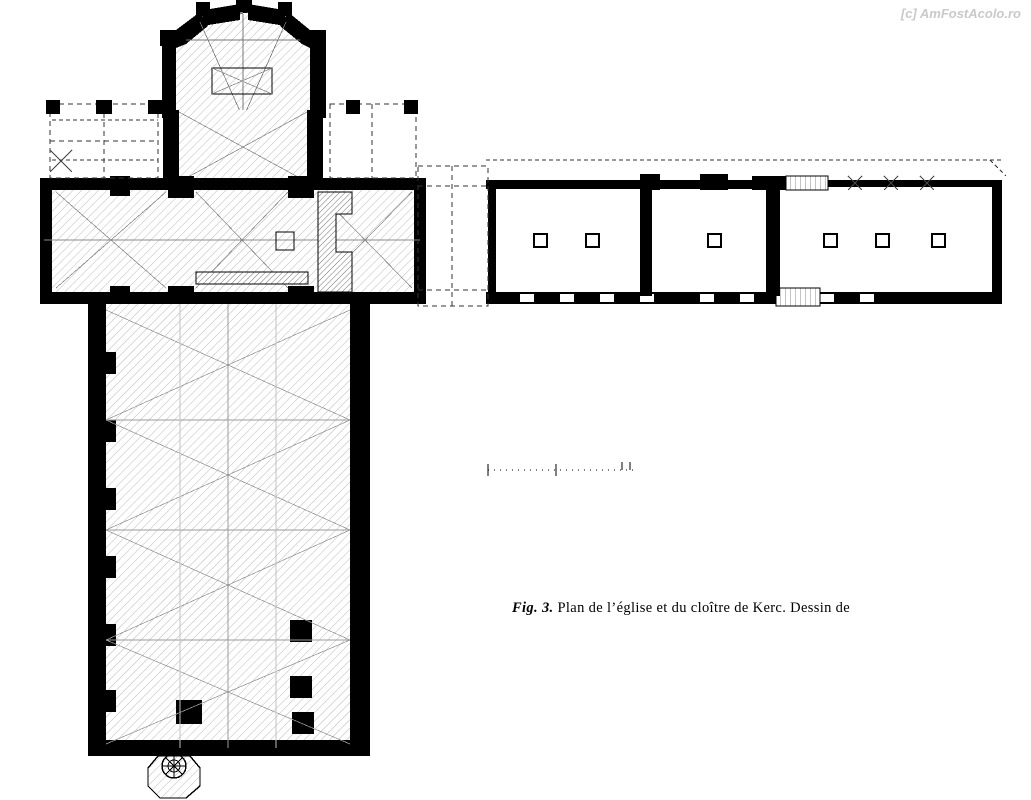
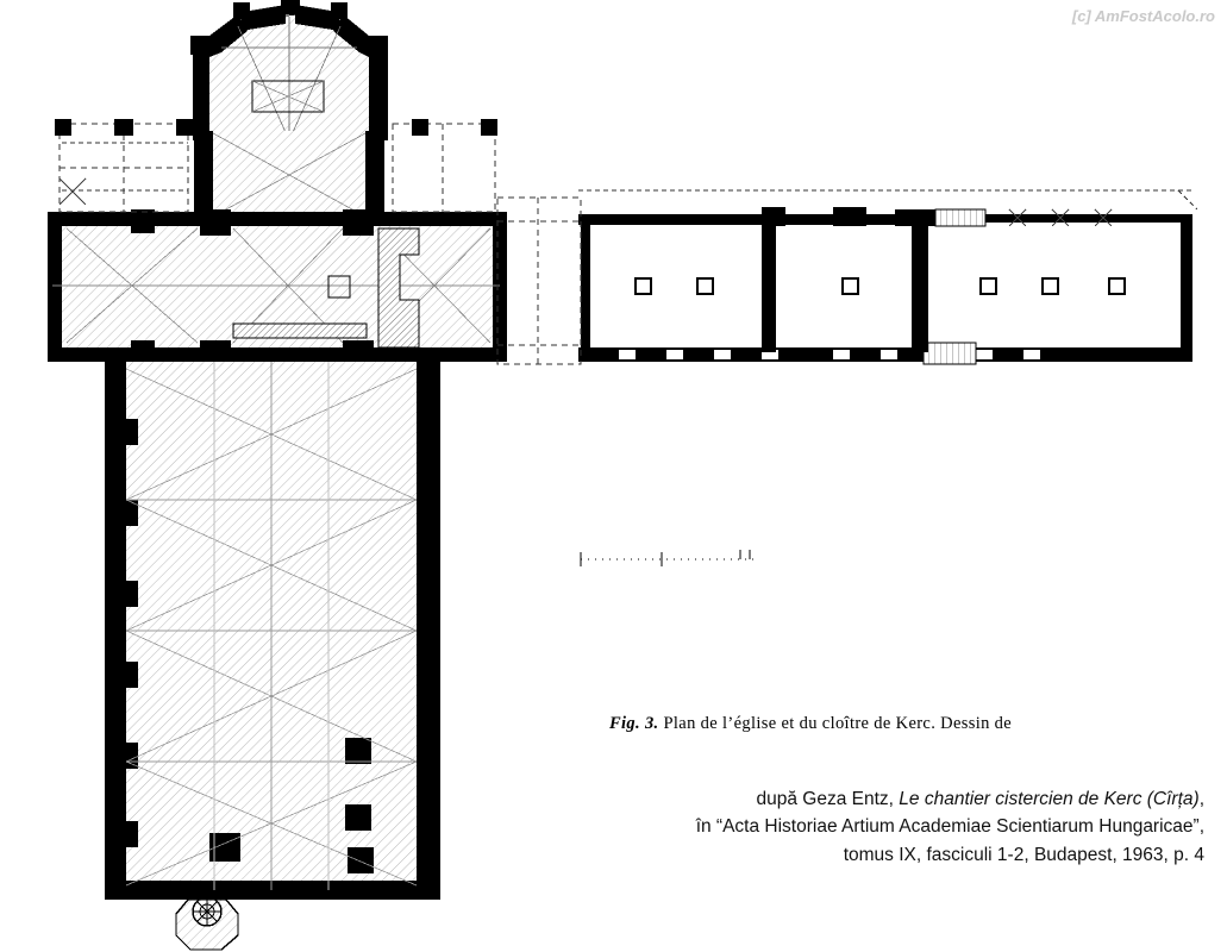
  [c] AmFostAcolo.ro
  Fig. 3. Plan de l’église et du cloître de Kerc. Dessin de
+ după Geza Entz, Le chantier cistercien de Kerc (Cîrța),
+ în “Acta Historiae Artium Academiae Scientiarum Hungaricae”,
+ tomus IX, fasciculi 1-2, Budapest, 1963, p. 4
